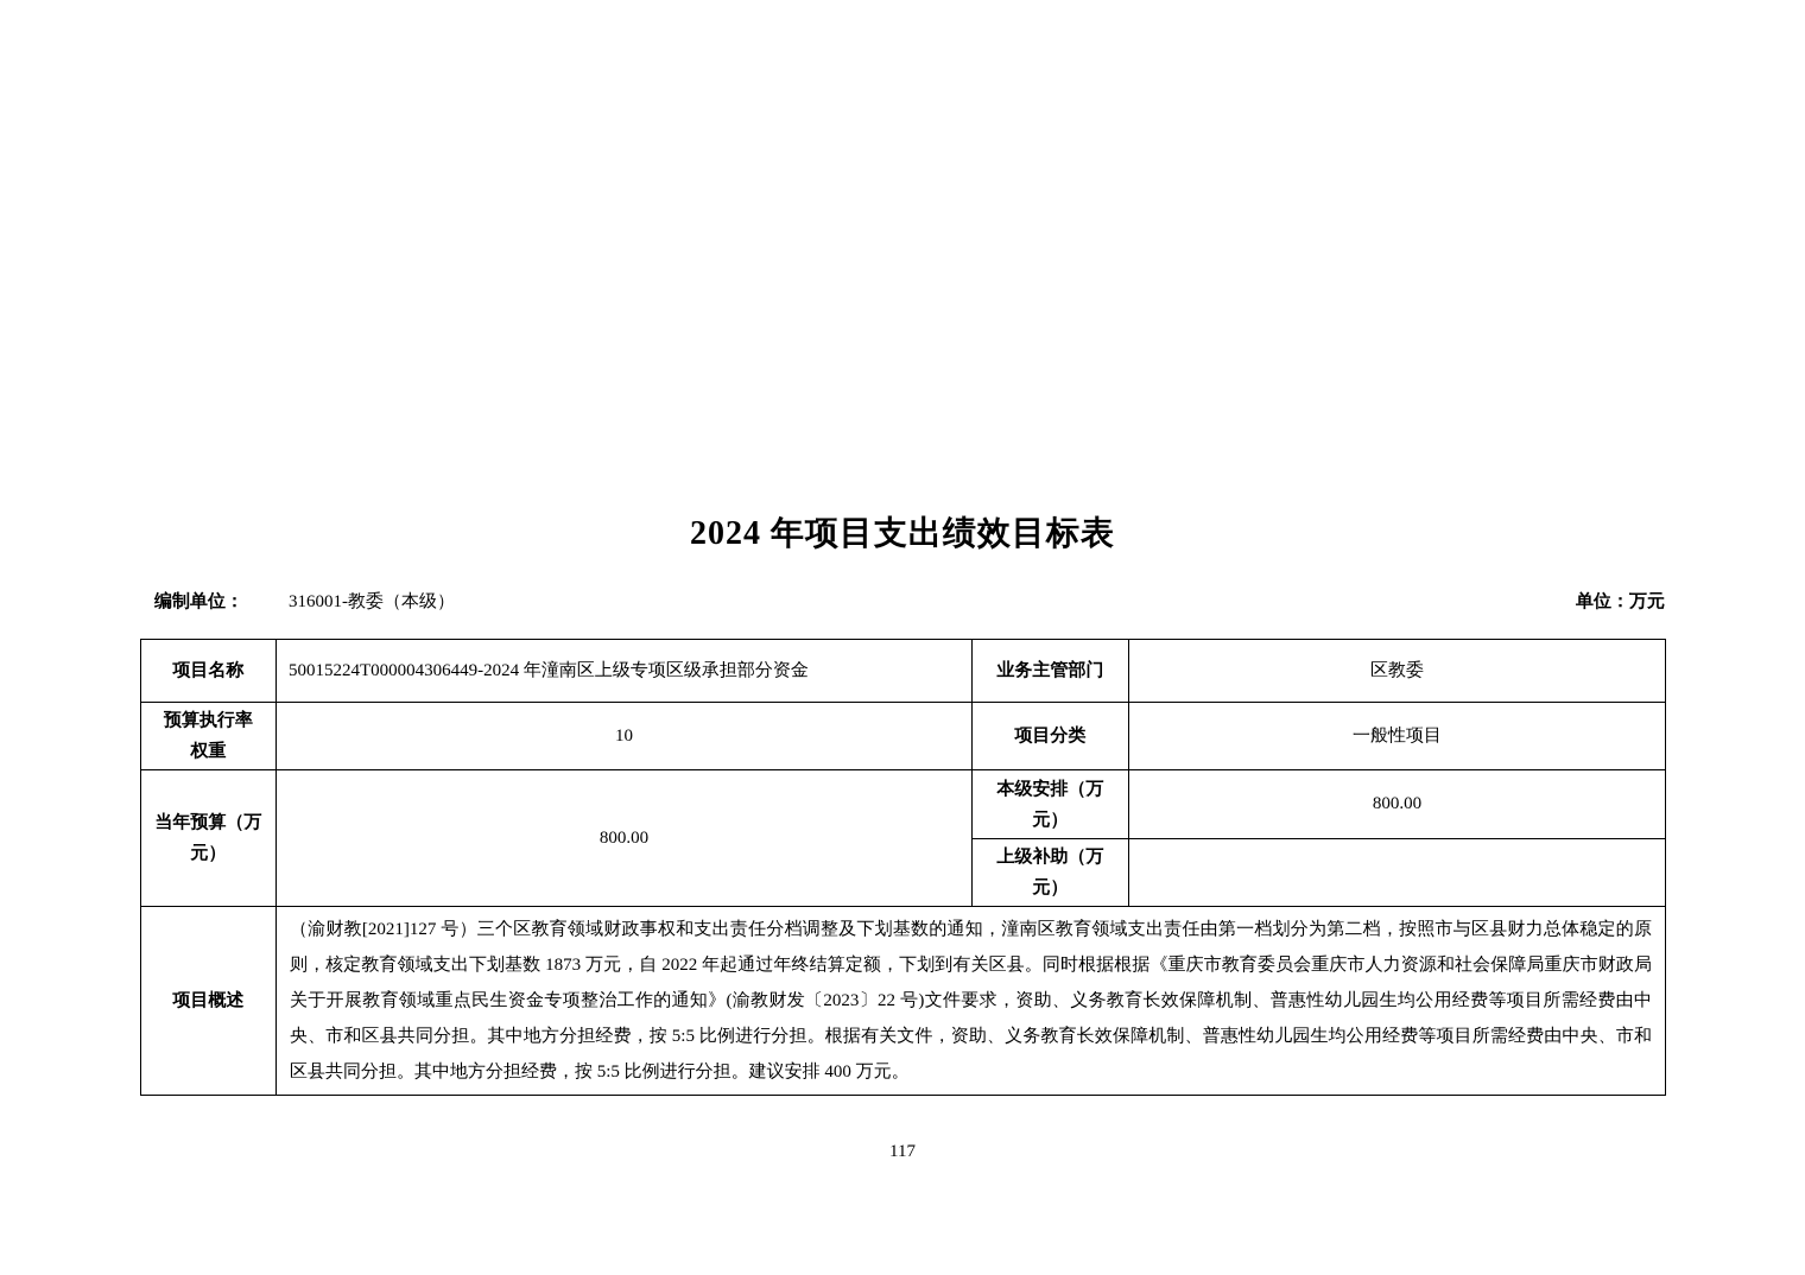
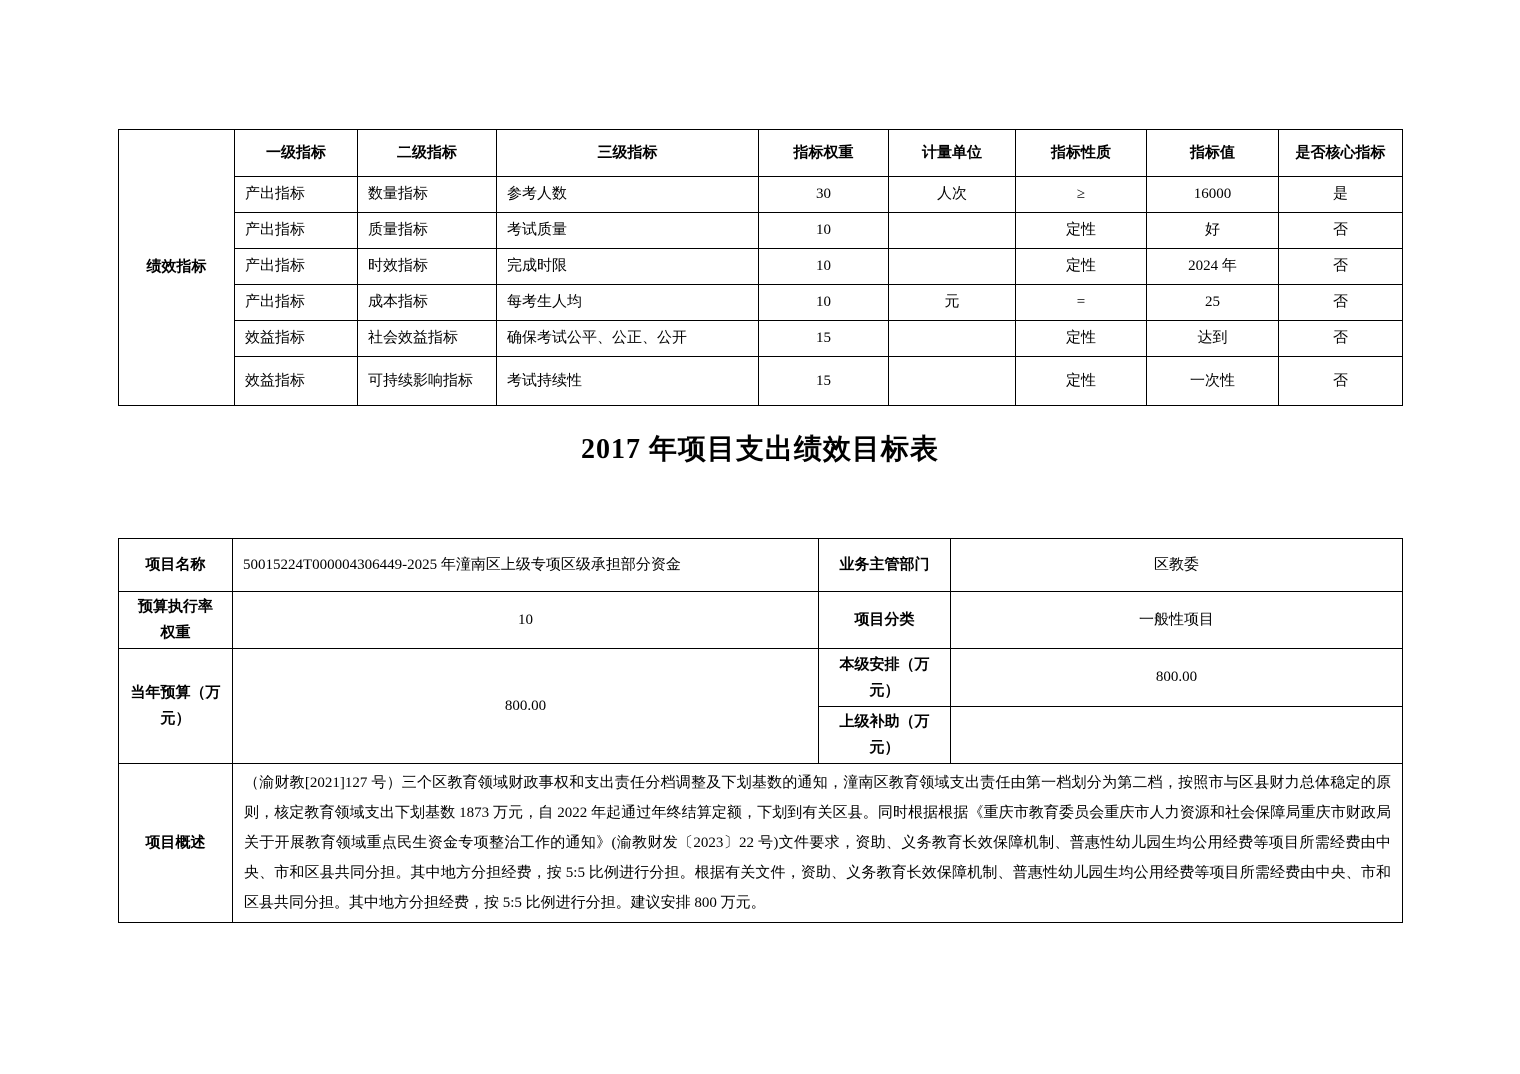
+ 绩效指标	一级指标	二级指标	三级指标	指标权重	计量单位	指标性质	指标值	是否核心指标
+ 产出指标	数量指标	参考人数	30	人次	≥	16000	是
+ 产出指标	质量指标	考试质量	10		定性	好	否
+ 产出指标	时效指标	完成时限	10		定性	2024 年	否
+ 产出指标	成本指标	每考生人均	10	元	=	25	否
+ 效益指标	社会效益指标	确保考试公平、公正、公开	15		定性	达到	否
+ 效益指标	可持续影响指标	考试持续性	15		定性	一次性	否
- 2024 年项目支出绩效目标表
+ 2017 年项目支出绩效目标表
- 编制单位：
- 316001-教委（本级）
- 单位：万元
- 项目名称	50015224T000004306449-2024 年潼南区上级专项区级承担部分资金	业务主管部门	区教委
+ 项目名称	50015224T000004306449-2025 年潼南区上级专项区级承担部分资金	业务主管部门	区教委
  预算执行率 权重	10	项目分类	一般性项目
  当年预算（万 元）	800.00	本级安排（万 元）	800.00
  上级补助（万 元）
- 项目概述	（渝财教[2021]127 号）三个区教育领域财政事权和支出责任分档调整及下划基数的通知，潼南区教育领域支出责任由第一档划分为第二档，按照市与区县财力总体稳定的原则，核定教育领域支出下划基数 1873 万元，自 2022 年起通过年终结算定额，下划到有关区县。同时根据根据《重庆市教育委员会重庆市人力资源和社会保障局重庆市财政局关于开展教育领域重点民生资金专项整治工作的通知》(渝教财发〔2023〕22 号)文件要求，资助、义务教育长效保障机制、普惠性幼儿园生均公用经费等项目所需经费由中央、市和区县共同分担。其中地方分担经费，按 5:5 比例进行分担。根据有关文件，资助、义务教育长效保障机制、普惠性幼儿园生均公用经费等项目所需经费由中央、市和区县共同分担。其中地方分担经费，按 5:5 比例进行分担。建议安排 400 万元。
+ 项目概述	（渝财教[2021]127 号）三个区教育领域财政事权和支出责任分档调整及下划基数的通知，潼南区教育领域支出责任由第一档划分为第二档，按照市与区县财力总体稳定的原则，核定教育领域支出下划基数 1873 万元，自 2022 年起通过年终结算定额，下划到有关区县。同时根据根据《重庆市教育委员会重庆市人力资源和社会保障局重庆市财政局关于开展教育领域重点民生资金专项整治工作的通知》(渝教财发〔2023〕22 号)文件要求，资助、义务教育长效保障机制、普惠性幼儿园生均公用经费等项目所需经费由中央、市和区县共同分担。其中地方分担经费，按 5:5 比例进行分担。根据有关文件，资助、义务教育长效保障机制、普惠性幼儿园生均公用经费等项目所需经费由中央、市和区县共同分担。其中地方分担经费，按 5:5 比例进行分担。建议安排 800 万元。
- 117
